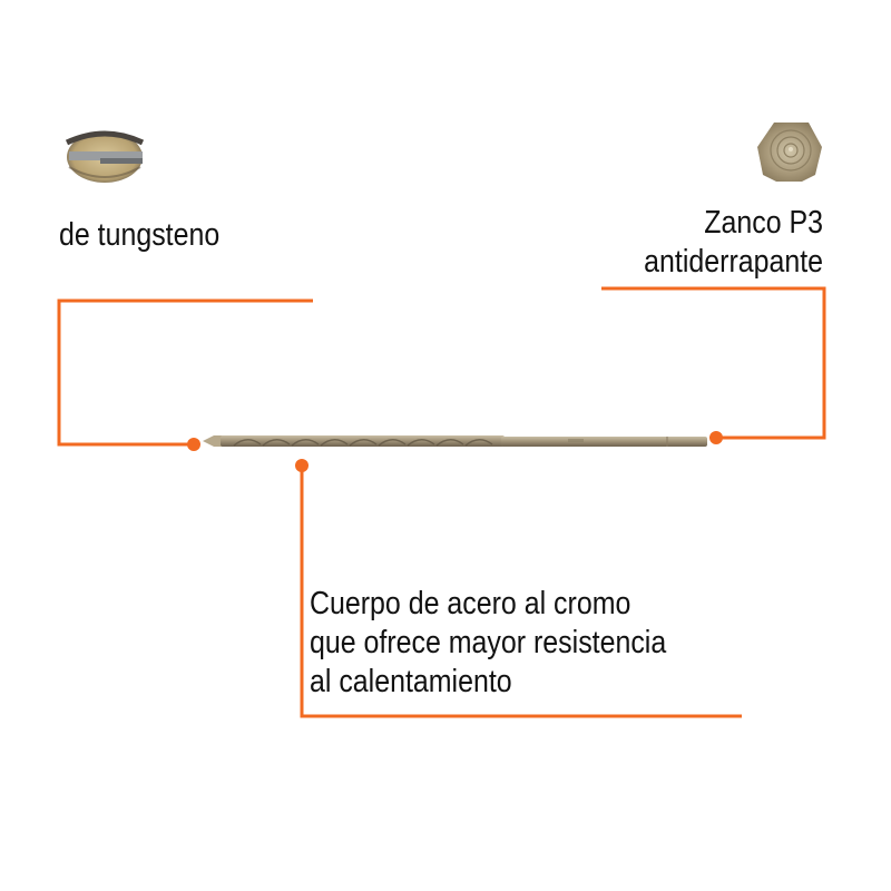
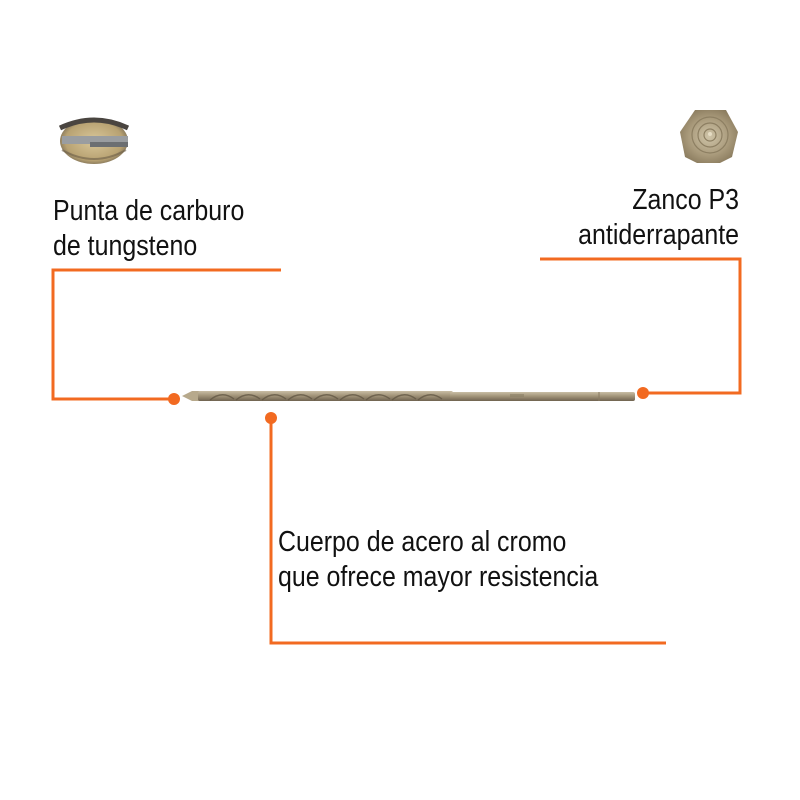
+ Punta de carburo
  de tungsteno
  Zanco P3
  antiderrapante
  Cuerpo de acero al cromo
  que ofrece mayor resistencia
- al calentamiento
